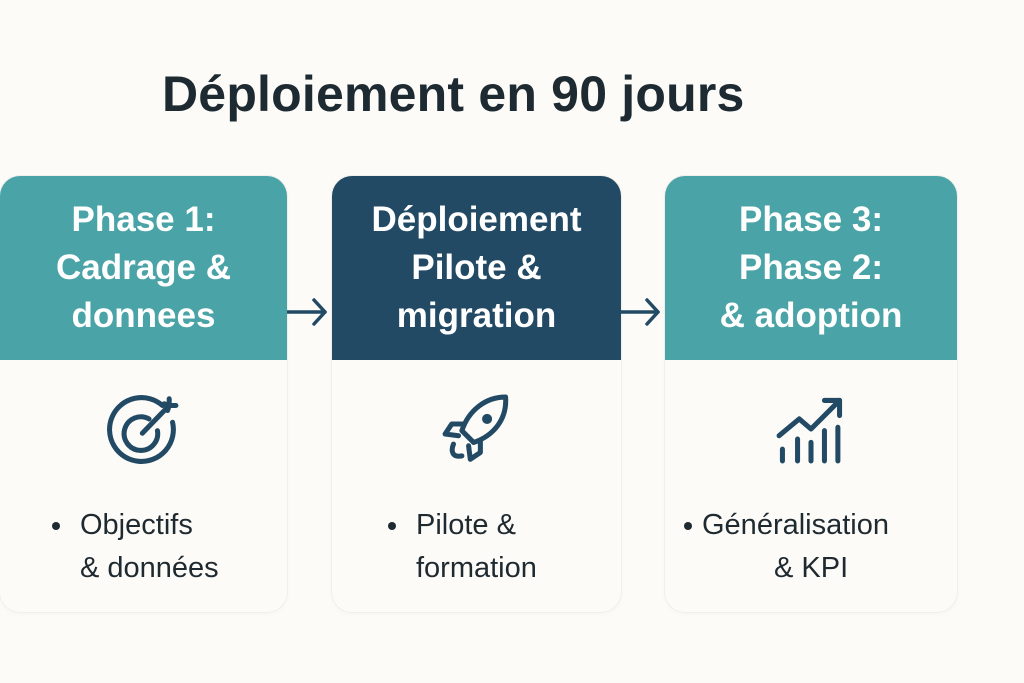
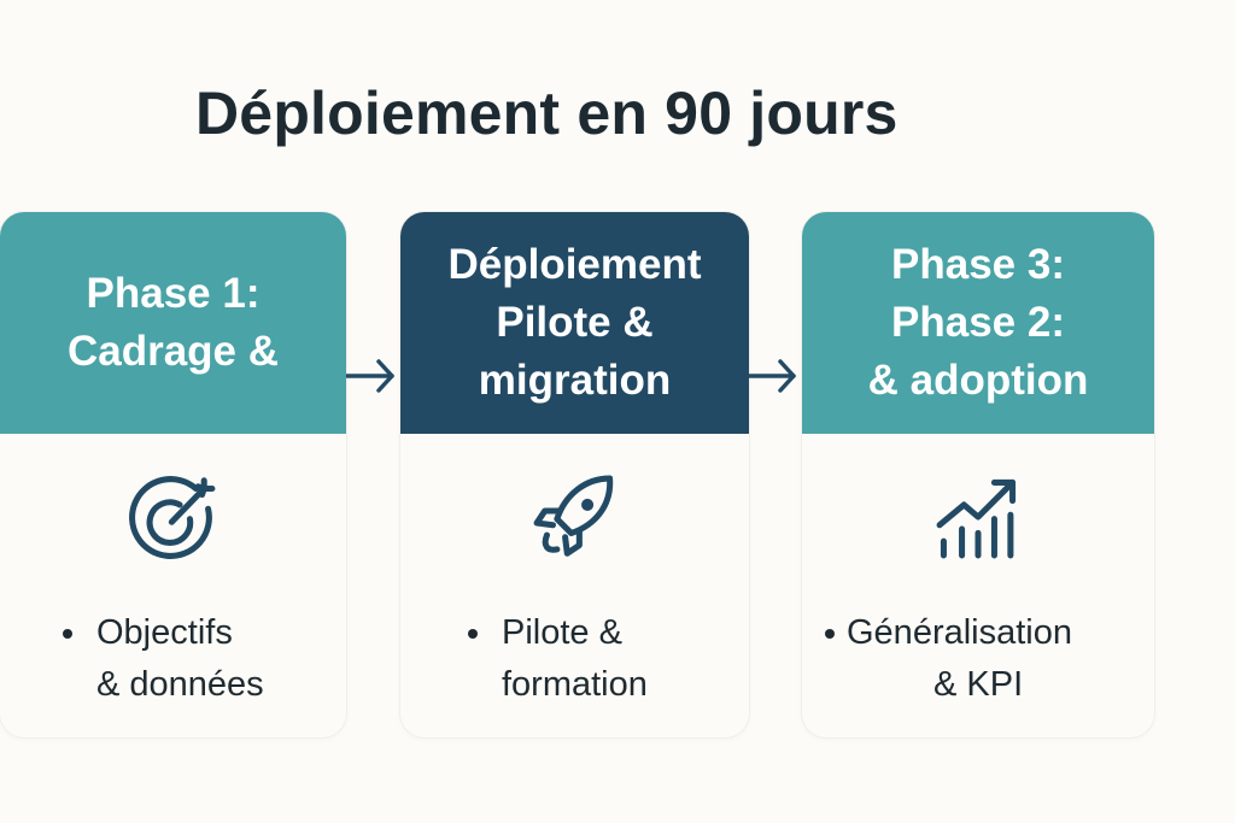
  Déploiement en 90 jours
  Phase 1:
  Cadrage &
- donnees
  Objectifs
  & données
  Déploiement
  Pilote &
  migration
  Pilote &
  formation
  Phase 3:
  Phase 2:
  & adoption
  Généralisation
  & KPI
